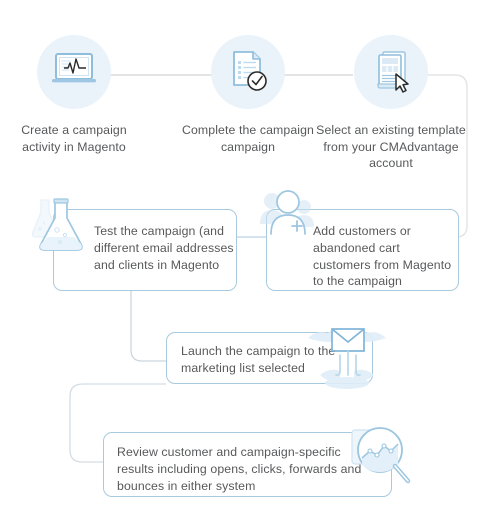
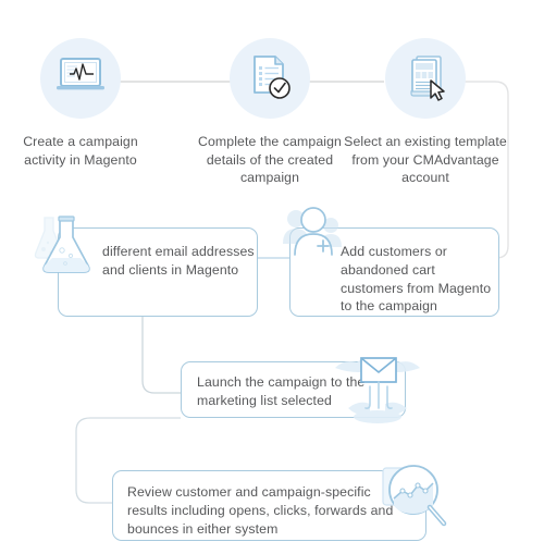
  Create a campaign
  activity in Magento
  Complete the campaign
+ details of the created
  campaign
  Select an existing template
  from your CMAdvantage
  account
- Test the campaign (and
  different email addresses
  and clients in Magento
  Add customers or
  abandoned cart
  customers from Magento
  to the campaign
  Launch the campaign to th
  marketing list selected
  Review customer and campaign-specific
  results including opens, clicks, forwards and
  bounces in either system
